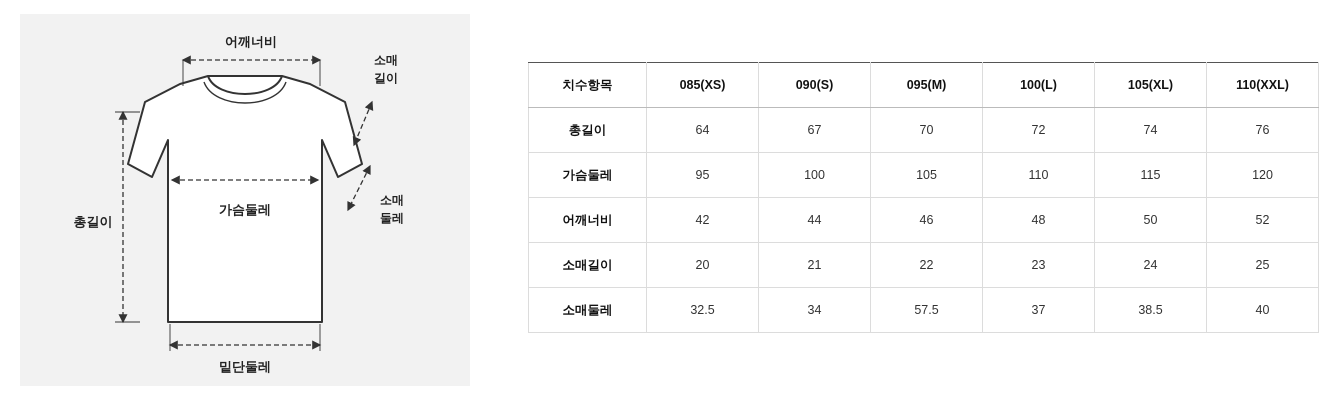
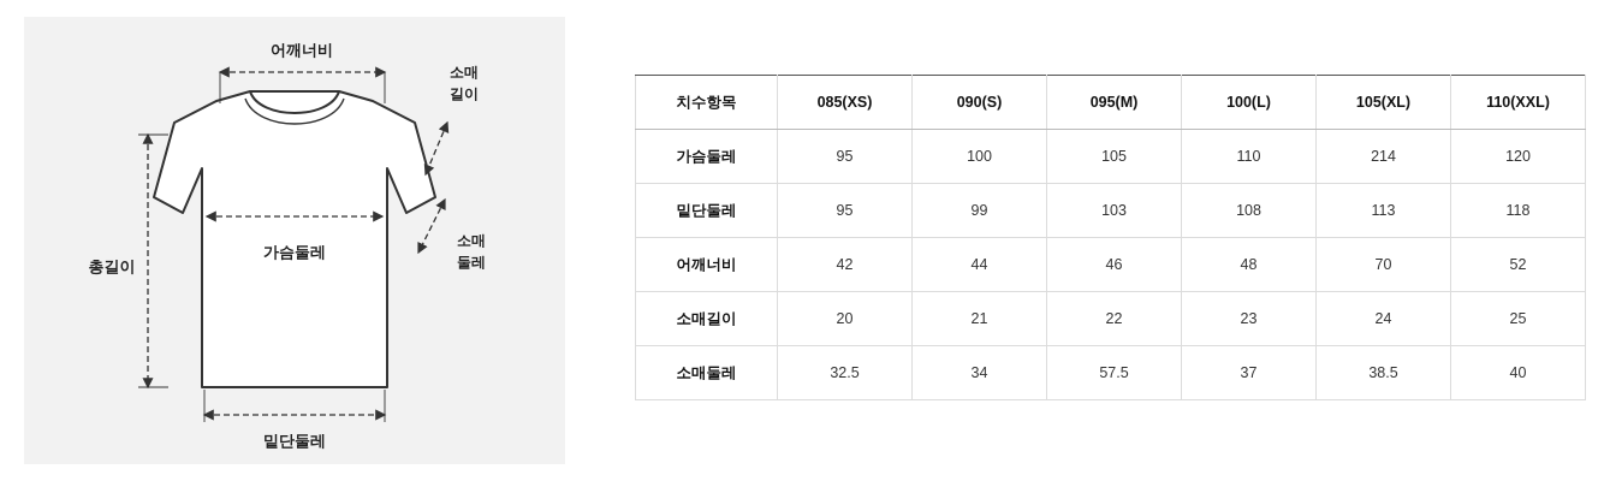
  어깨너비
  소매
  길이
  소매
  둘레
  가슴둘레
  총길이
  밑단둘레
  치수항목	085(XS)	090(S)	095(M)	100(L)	105(XL)	110(XXL)
- 총길이	64	67	70	72	74	76
- 가슴둘레	95	100	105	110	115	120
+ 가슴둘레	95	100	105	110	214	120
+ 밑단둘레	95	99	103	108	113	118
- 어깨너비	42	44	46	48	50	52
+ 어깨너비	42	44	46	48	70	52
  소매길이	20	21	22	23	24	25
  소매둘레	32.5	34	57.5	37	38.5	40
